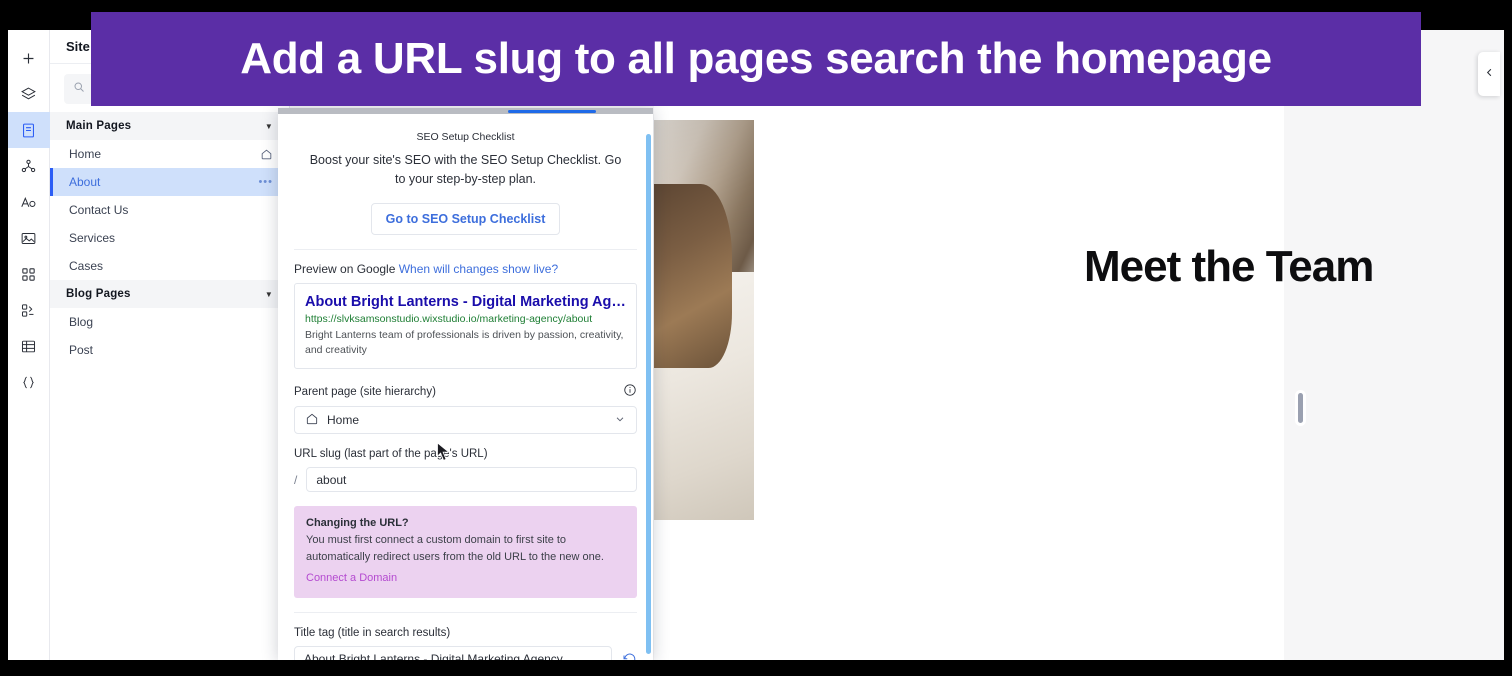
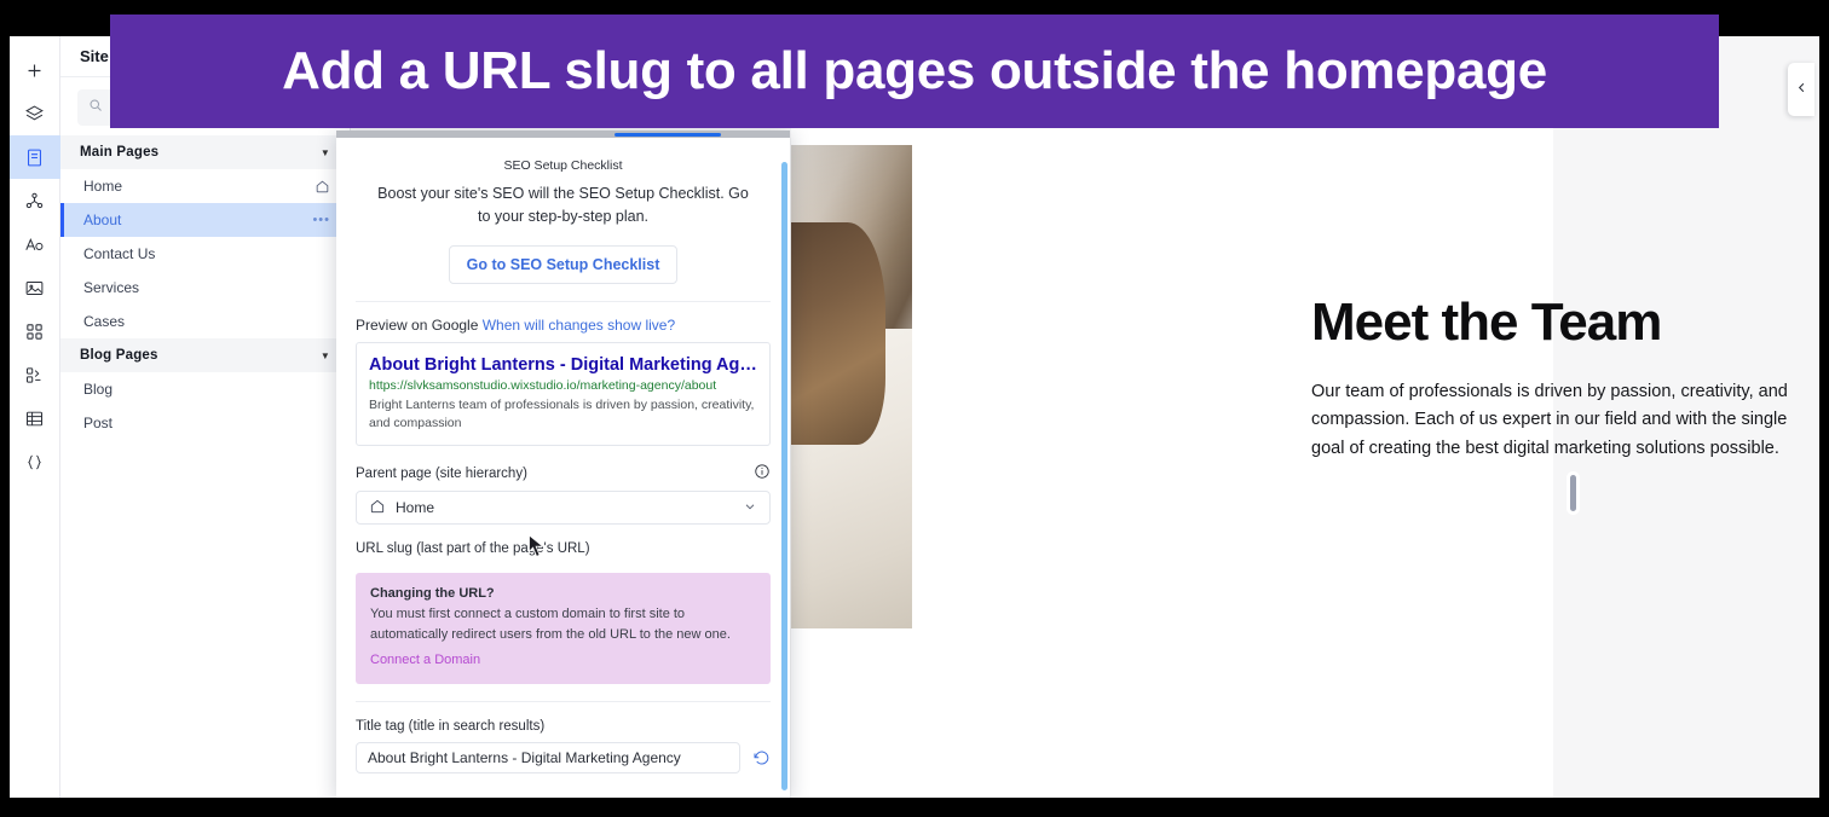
  Site
  Main Pages
  ▼
  Home
  About
  •••
  Contact Us
  Services
  Cases
  Blog Pages
  ▼
  Blog
  Post
  Meet the Team
+ Our team of professionals is driven by passion, creativity, and compassion. Each of us expert in our field and with the single goal of creating the best digital marketing solutions possible.
  SEO Setup Checklist
- Boost your site's SEO with the SEO Setup Checklist. Go to your step-by-step plan.
+ Boost your site's SEO will the SEO Setup Checklist. Go to your step-by-step plan.
  Go to SEO Setup Checklist
  Preview on Google When will changes show live?
  About Bright Lanterns - Digital Marketing Age
  https://slvksamsonstudio.wixstudio.io/marketing-agency/about
- Bright Lanterns team of professionals is driven by passion, creativity, and creativity
+ Bright Lanterns team of professionals is driven by passion, creativity, and compassion
  Parent page (site hierarchy)
  Home
  URL slug (last part of the pae's URL)
- /
- about
  Changing the URL?
  You must first connect a custom domain to first site to automatically redirect users from the old URL to the new one.
  Connect a Domain
  Title tag (title in search results)
  About Bright Lanterns - Digital Marketing Agency
- Add a URL slug to all pages search the homepage
+ Add a URL slug to all pages outside the homepage
